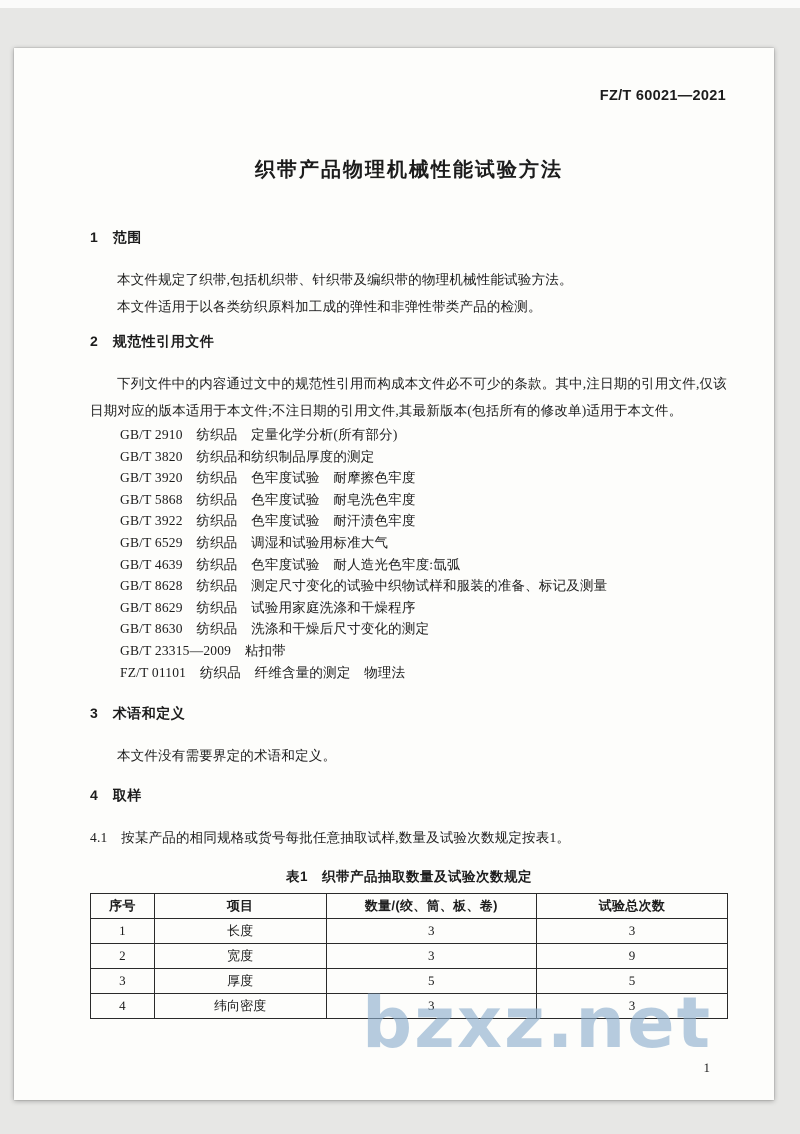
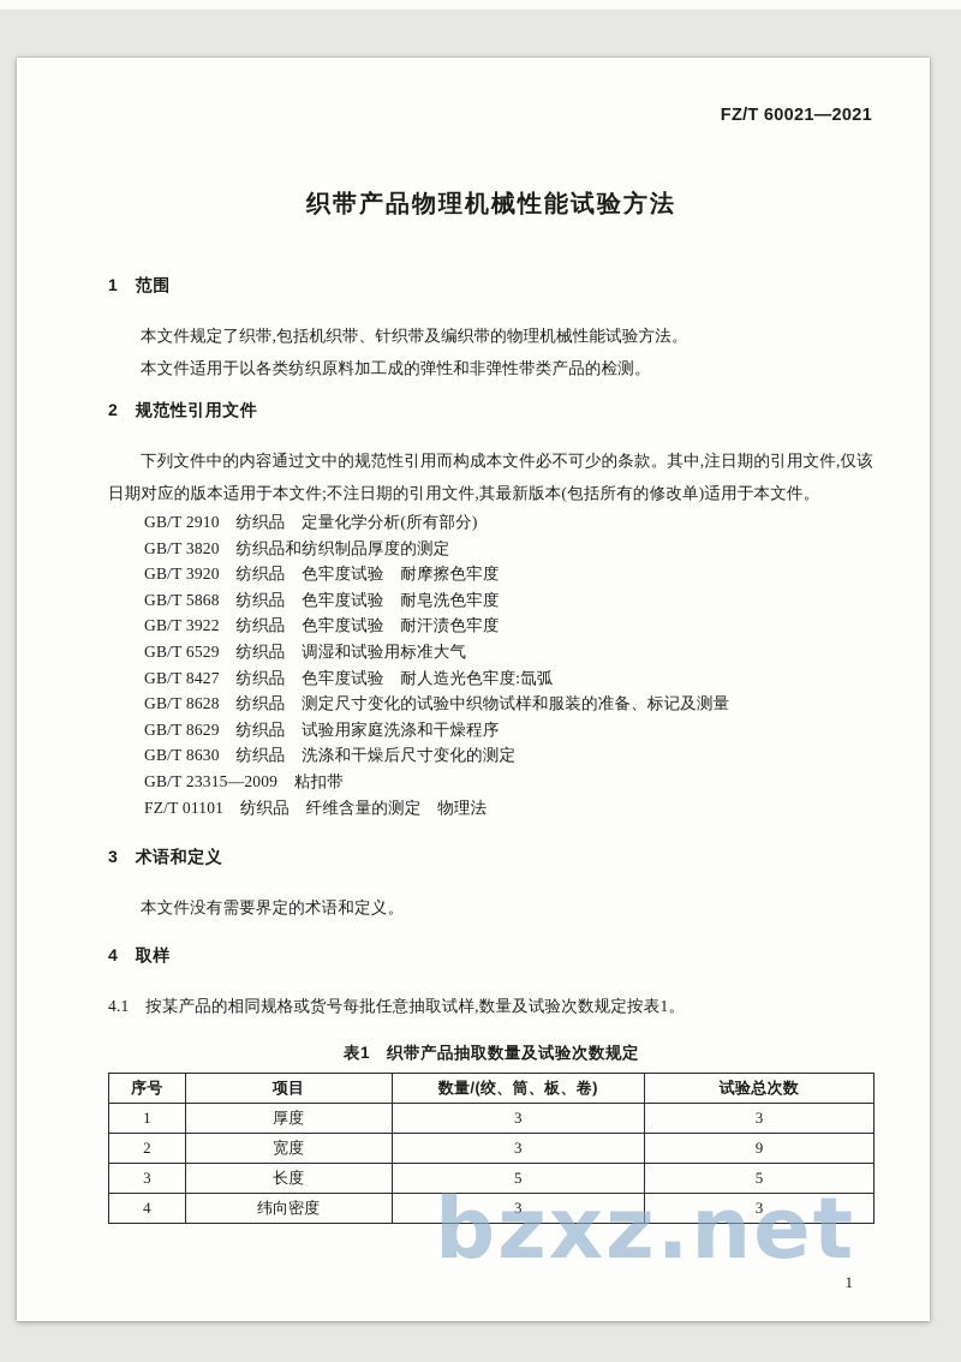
  FZ/T 60021—2021
  织带产品物理机械性能试验方法
  1 范围
  本文件规定了织带,包括机织带、针织带及编织带的物理机械性能试验方法。
  本文件适用于以各类纺织原料加工成的弹性和非弹性带类产品的检测。
  2 规范性引用文件
  下列文件中的内容通过文中的规范性引用而构成本文件必不可少的条款。其中,注日期的引用文件,仅该日期对应的版本适用于本文件;不注日期的引用文件,其最新版本(包括所有的修改单)适用于本文件。
  GB/T 2910 纺织品 定量化学分析(所有部分)
  GB/T 3820 纺织品和纺织制品厚度的测定
  GB/T 3920 纺织品 色牢度试验 耐摩擦色牢度
  GB/T 5868 纺织品 色牢度试验 耐皂洗色牢度
  GB/T 3922 纺织品 色牢度试验 耐汗渍色牢度
  GB/T 6529 纺织品 调湿和试验用标准大气
- GB/T 4639 纺织品 色牢度试验 耐人造光色牢度:氙弧
+ GB/T 8427 纺织品 色牢度试验 耐人造光色牢度:氙弧
  GB/T 8628 纺织品 测定尺寸变化的试验中织物试样和服装的准备、标记及测量
  GB/T 8629 纺织品 试验用家庭洗涤和干燥程序
  GB/T 8630 纺织品 洗涤和干燥后尺寸变化的测定
  GB/T 23315—2009 粘扣带
  FZ/T 01101 纺织品 纤维含量的测定 物理法
  3 术语和定义
  本文件没有需要界定的术语和定义。
  4 取样
  4.1 按某产品的相同规格或货号每批任意抽取试样,数量及试验次数规定按表1。
  表1 织带产品抽取数量及试验次数规定
  序号	项目	数量/(绞、筒、板、卷)	试验总次数
- 1	长度	3	3
+ 1	厚度	3	3
  2	宽度	3	9
- 3	厚度	5	5
+ 3	长度	5	5
  4	纬向密度	3	3
  1
  bzxz.net
